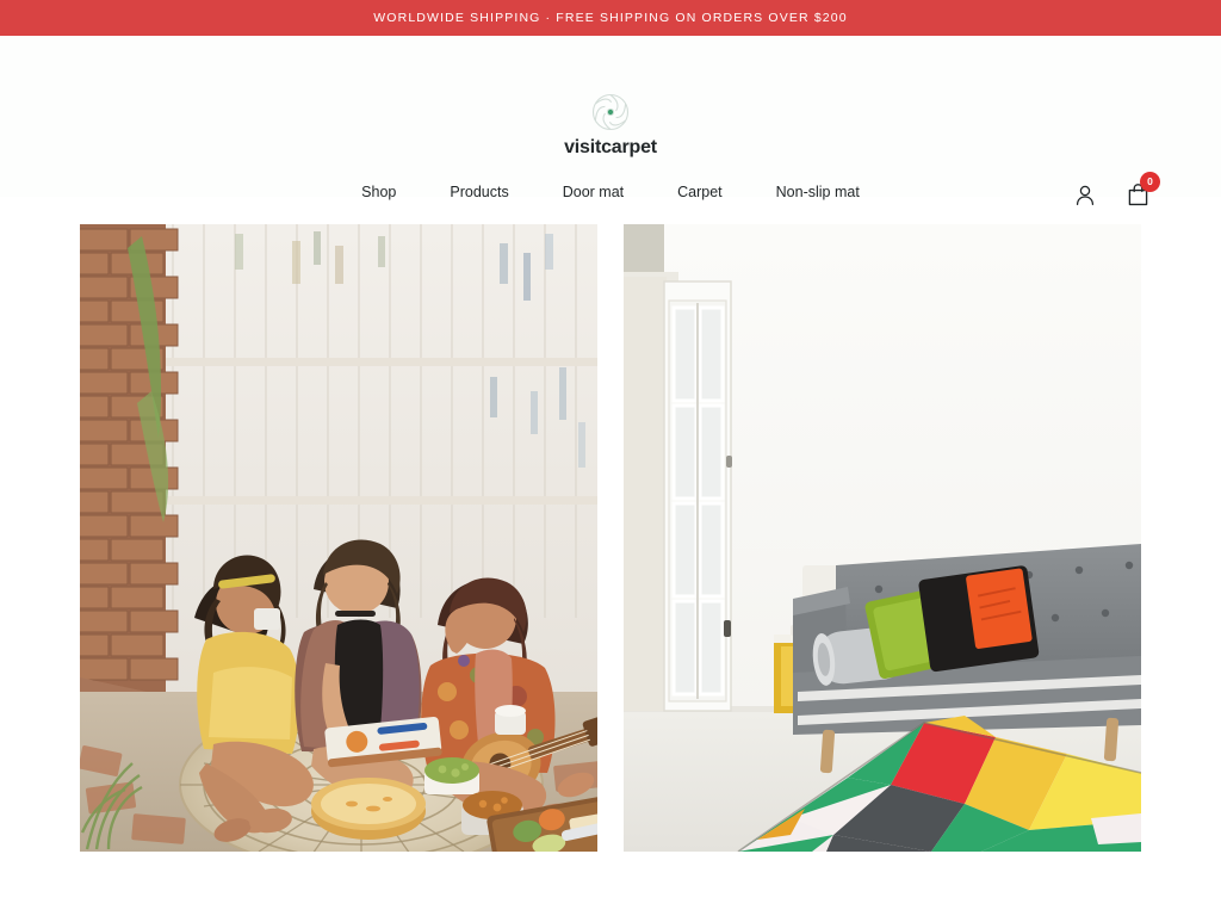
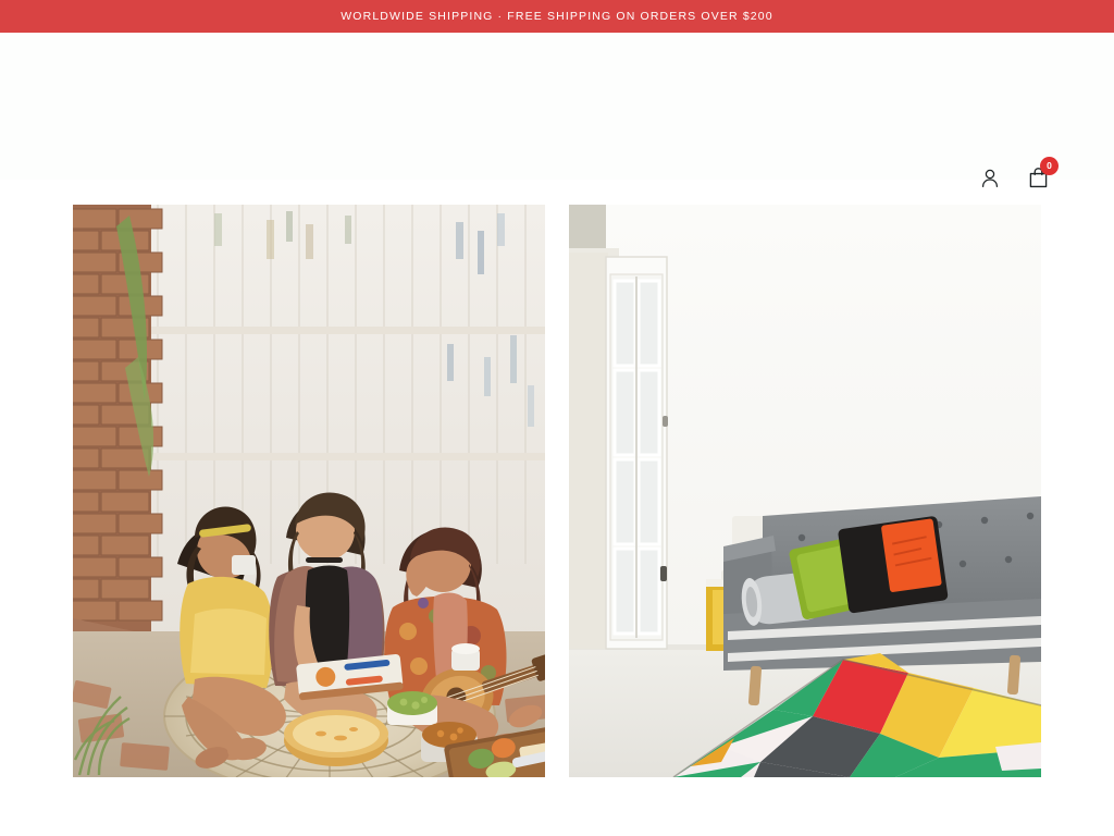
  WORLDWIDE SHIPPING · FREE SHIPPING ON ORDERS OVER $200
- visitcarpet
- Shop
- Products
- Door mat
- Carpet
- Non-slip mat
  0
